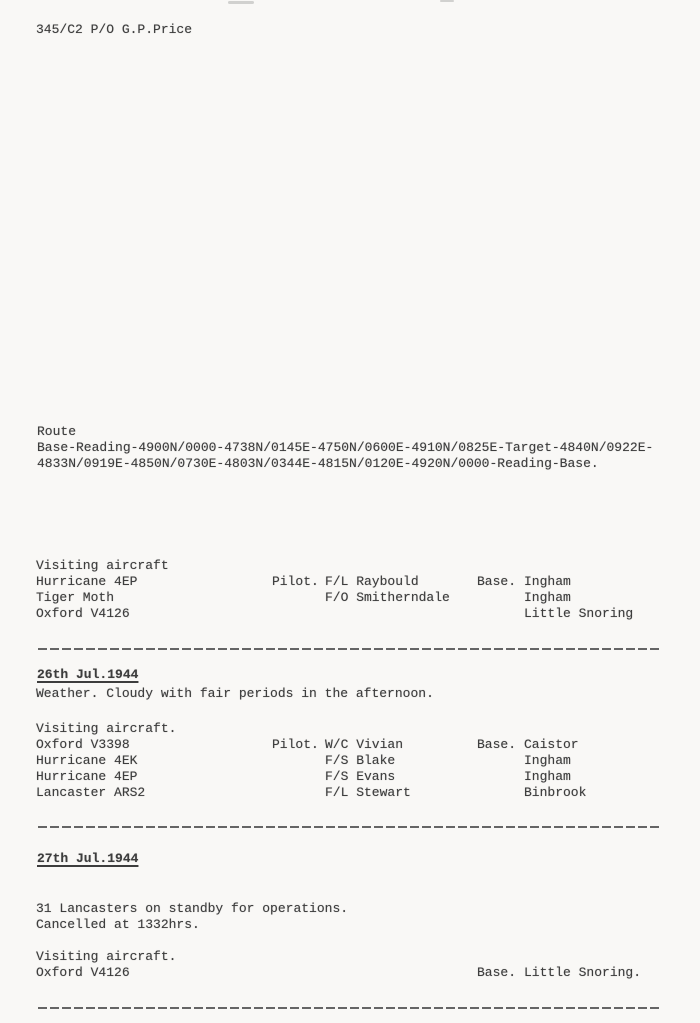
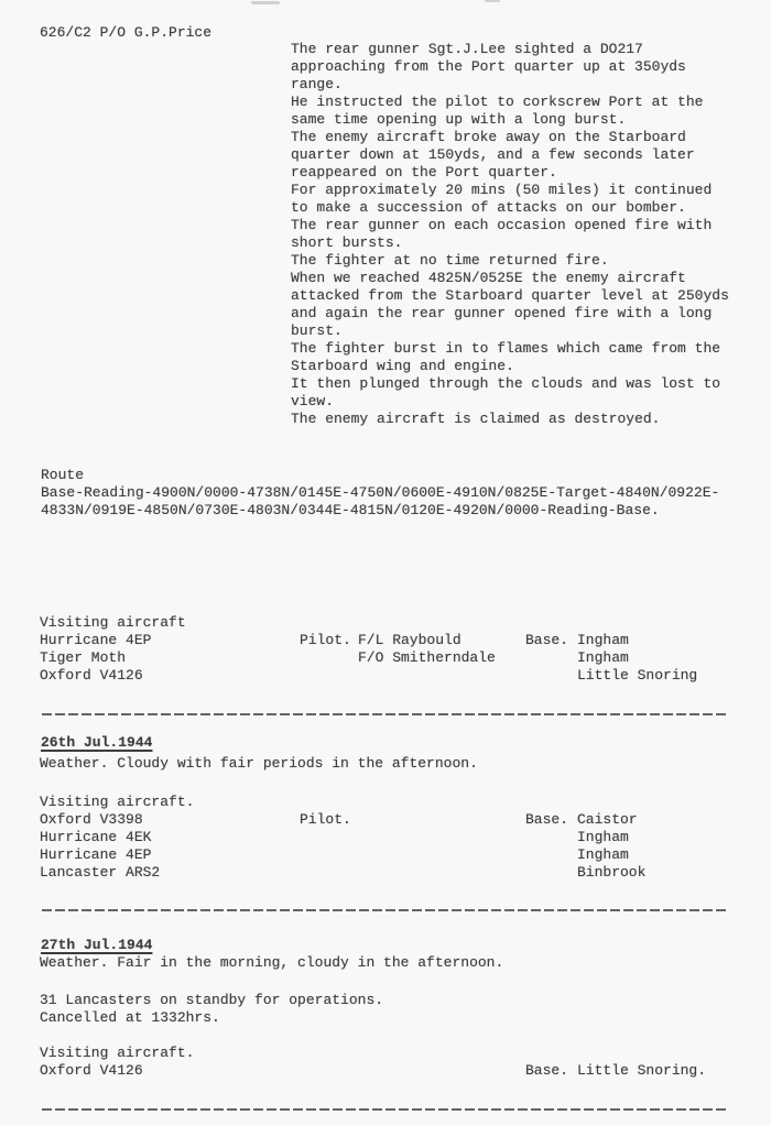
- 345/C2 P/O G.P.Price
+ 626/C2 P/O G.P.Price
+ The rear gunner Sgt.J.Lee sighted a DO217
+ approaching from the Port quarter up at 350yds
+ range.
+ He instructed the pilot to corkscrew Port at the
+ same time opening up with a long burst.
+ The enemy aircraft broke away on the Starboard
+ quarter down at 150yds, and a few seconds later
+ reappeared on the Port quarter.
+ For approximately 20 mins (50 miles) it continued
+ to make a succession of attacks on our bomber.
+ The rear gunner on each occasion opened fire with
+ short bursts.
+ The fighter at no time returned fire.
+ When we reached 4825N/0525E the enemy aircraft
+ attacked from the Starboard quarter level at 250yds
+ and again the rear gunner opened fire with a long
+ burst.
+ The fighter burst in to flames which came from the
+ Starboard wing and engine.
+ It then plunged through the clouds and was lost to
+ view.
+ The enemy aircraft is claimed as destroyed.
  Route
  Base-Reading-4900N/0000-4738N/0145E-4750N/0600E-4910N/0825E-Target-4840N/0922E-
  4833N/0919E-4850N/0730E-4803N/0344E-4815N/0120E-4920N/0000-Reading-Base.
  Visiting aircraft
  Hurricane 4EP
  Tiger Moth
  Oxford V4126
  Pilot.
  F/L Raybould
  F/O Smitherndale
  Base.
  Ingham
  Ingham
  Little Snoring
  26th Jul.1944
  Weather. Cloudy with fair periods in the afternoon.
  Visiting aircraft.
  Oxford V3398
  Hurricane 4EK
  Hurricane 4EP
  Lancaster ARS2
  Pilot.
- W/C Vivian
- F/S Blake
- F/S Evans
- F/L Stewart
  Base.
  Caistor
  Ingham
  Ingham
  Binbrook
  27th Jul.1944
+ Weather. Fair in the morning, cloudy in the afternoon.
  31 Lancasters on standby for operations.
  Cancelled at 1332hrs.
  Visiting aircraft.
  Oxford V4126
  Base.
  Little Snoring.
